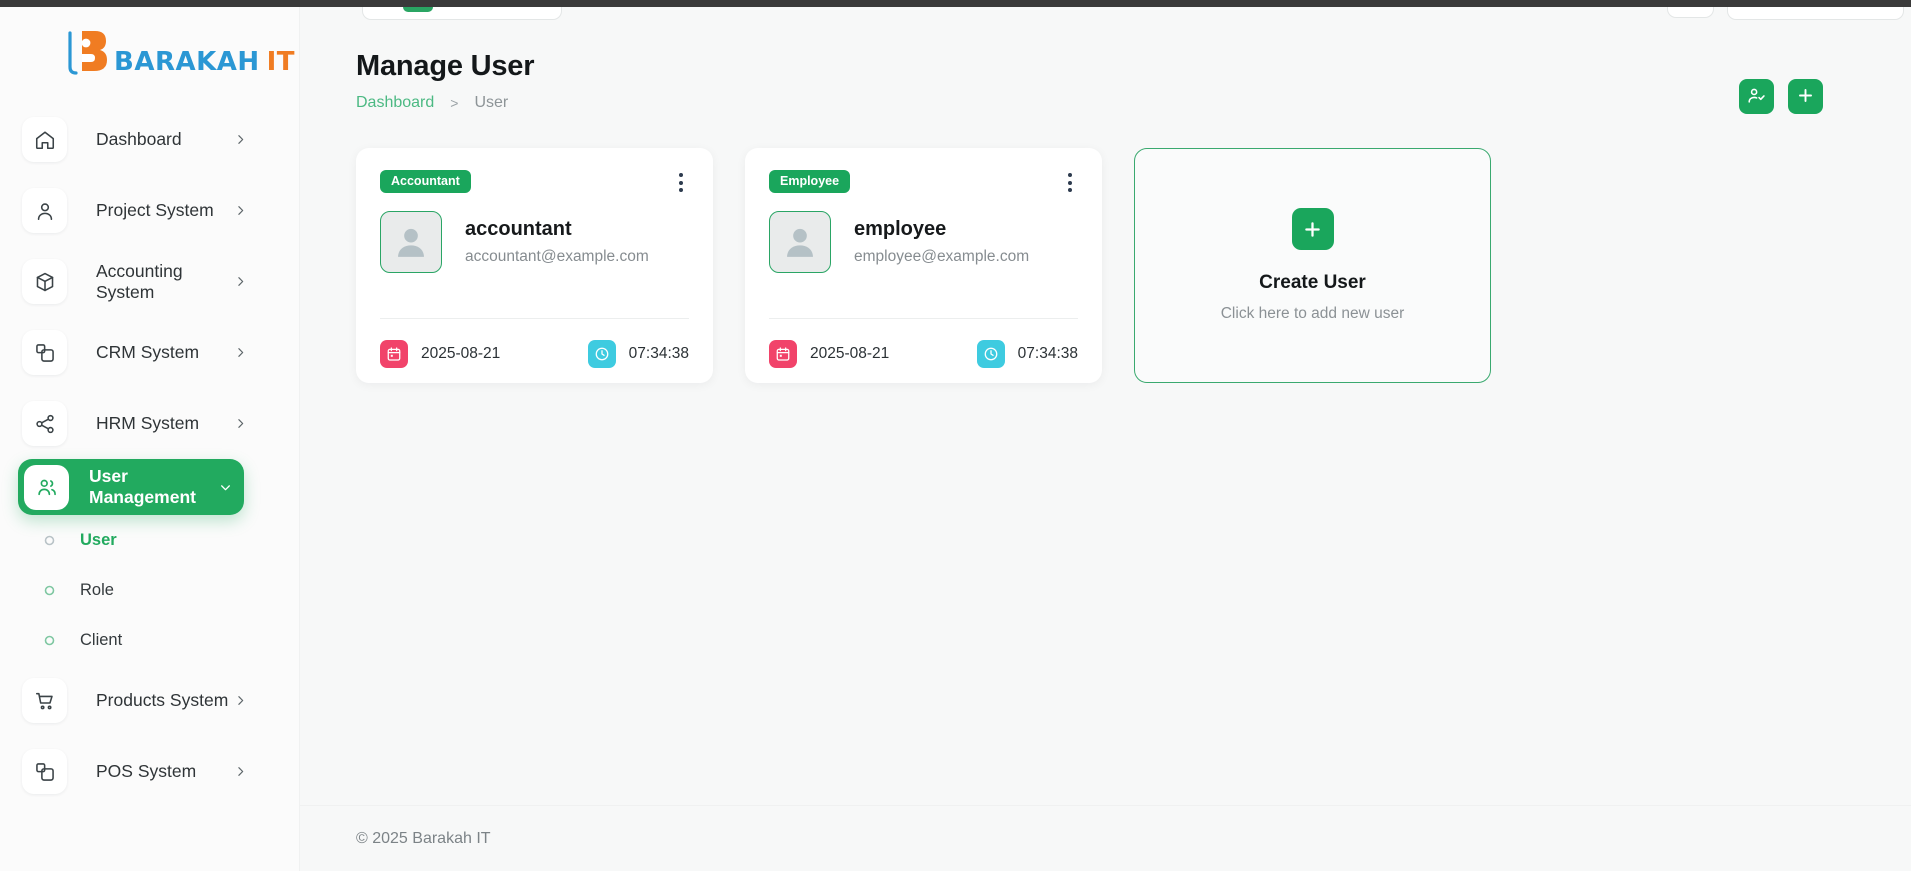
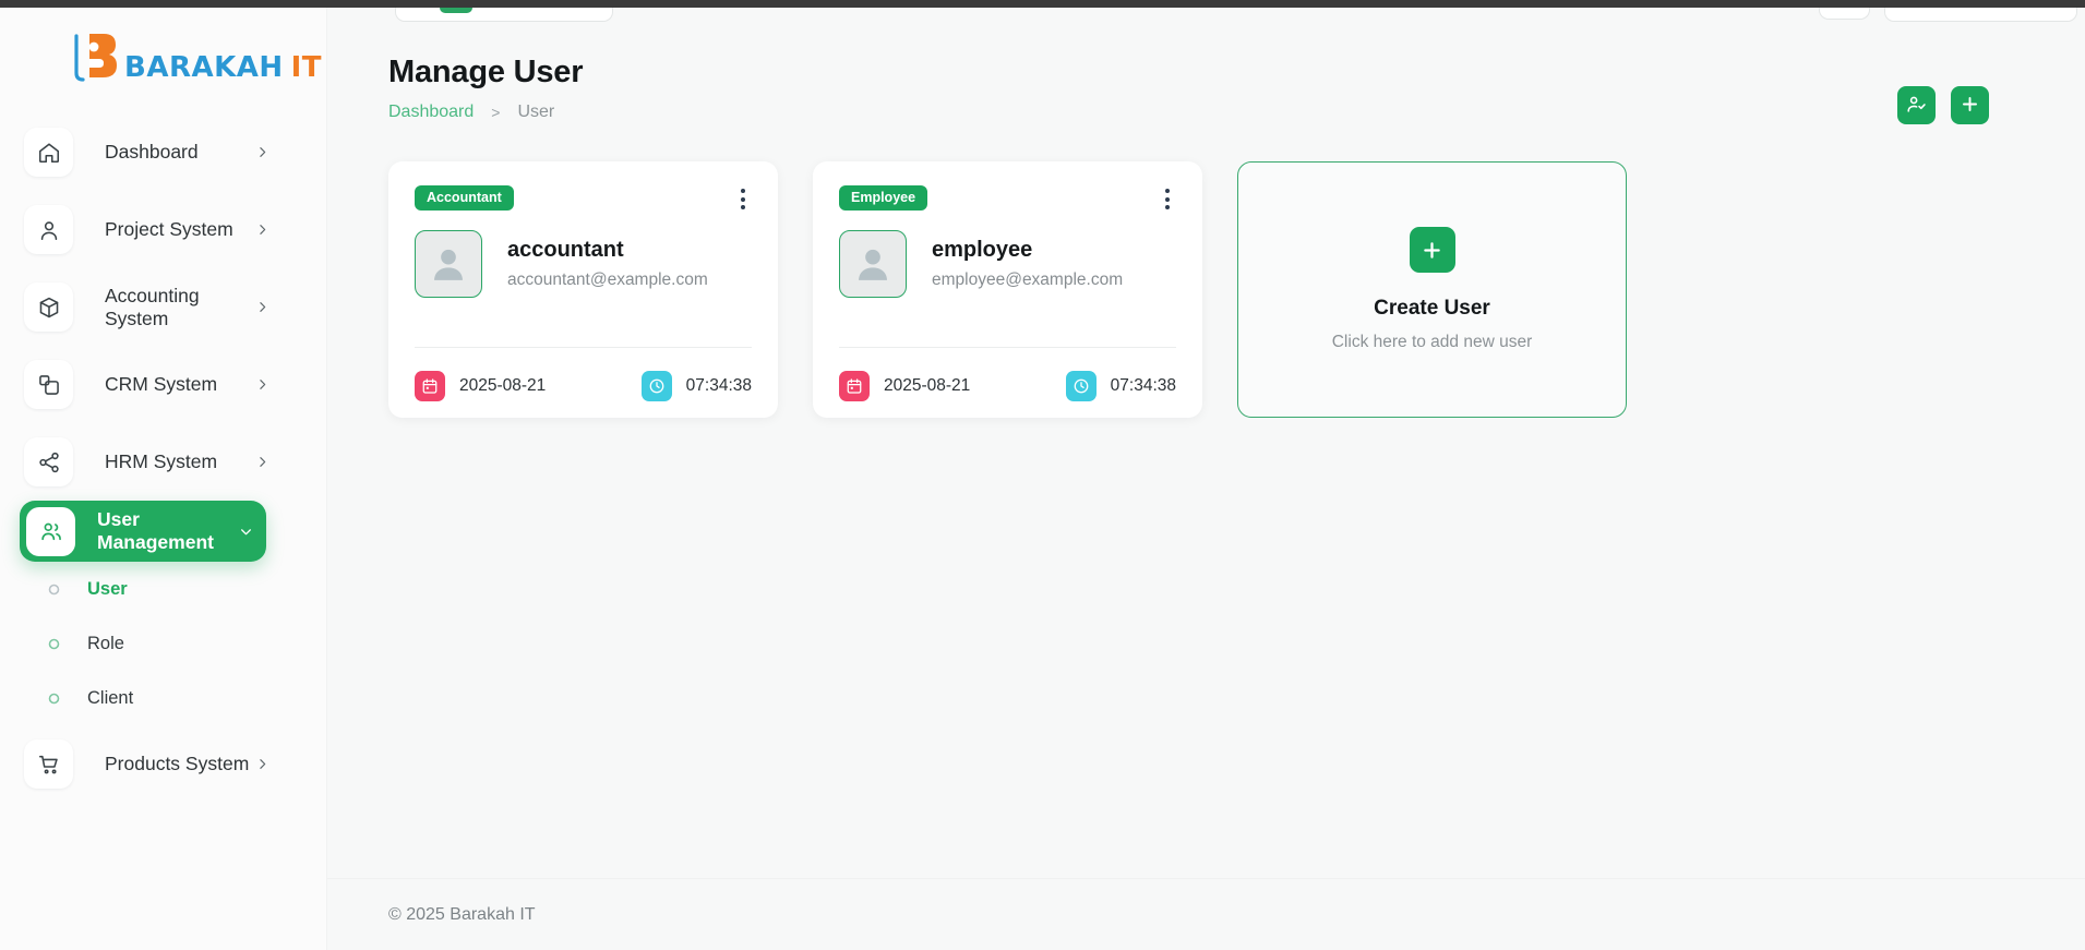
  BARAKAH
  IT
  Dashboard
  Project System
  Accounting System
  CRM System
  HRM System
  User Management
  User
  Role
  Client
  Products System
- POS System
  Manage User
  Dashboard
  >
  User
  Accountant
  accountant
  accountant@example.com
  2025-08-21
  07:34:38
  Employee
  employee
  employee@example.com
  2025-08-21
  07:34:38
  Create User
  Click here to add new user
  © 2025 Barakah IT
